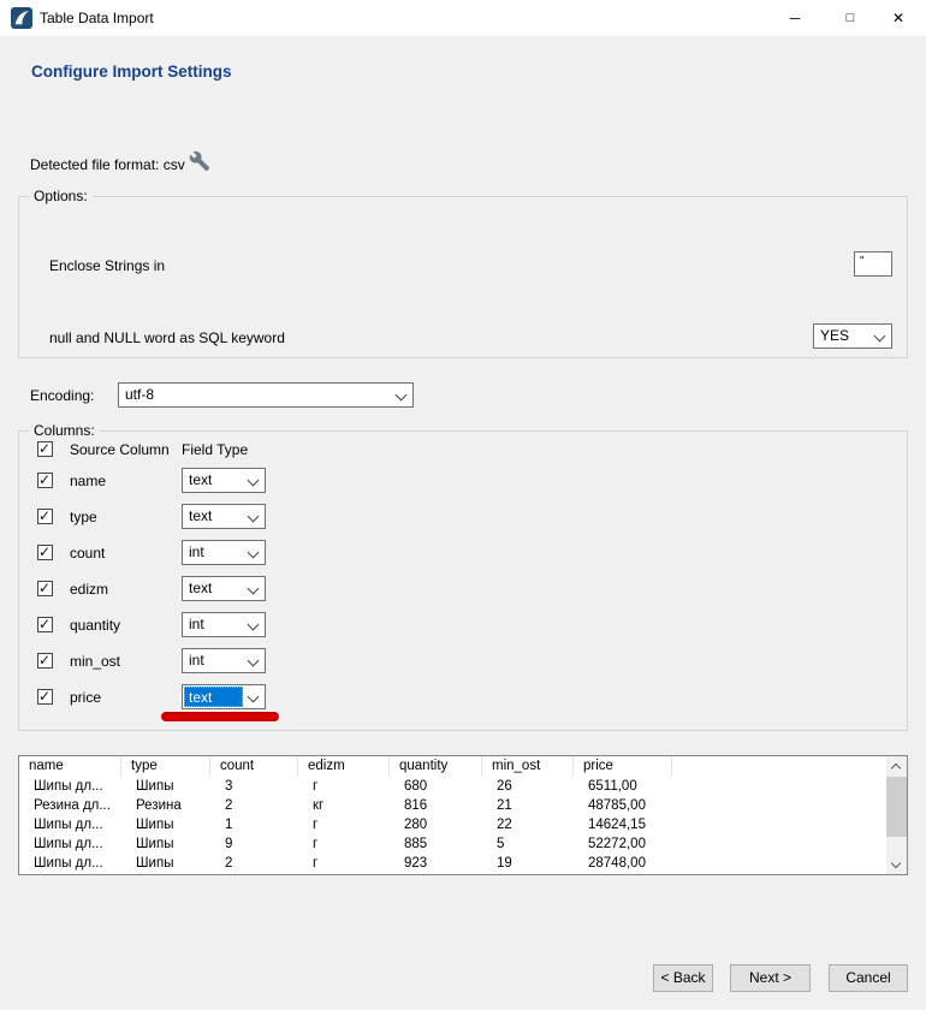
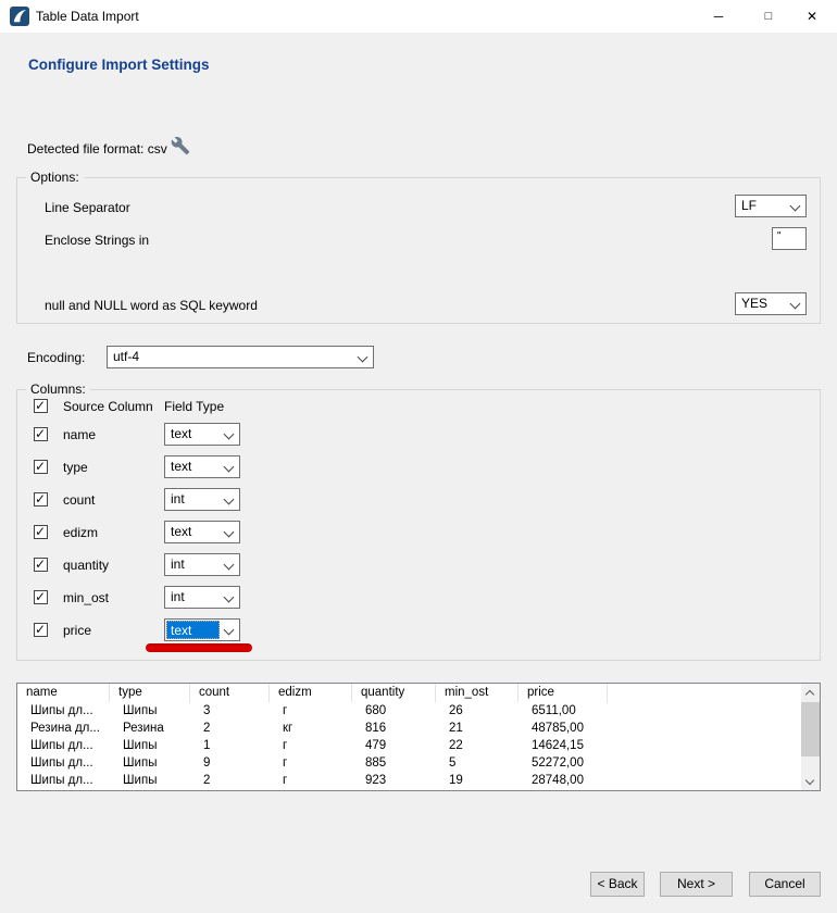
  Table Data Import
  ─
  □
  ✕
  Configure Import Settings
  Detected file format: csv
  Options:
+ Line Separator
+ LF
  Enclose Strings in
  "
  null and NULL word as SQL keyword
  YES
  Encoding:
- utf-8
+ utf-4
  Columns:
  ✓
  Source Column
  Field Type
  ✓
  name
  text
  ✓
  type
  text
  ✓
  count
  int
  ✓
  edizm
  text
  ✓
  quantity
  int
  ✓
  min_ost
  int
  ✓
  price
  text
  name
  type
  count
  edizm
  quantity
  min_ost
  price
  Шипы дл...
  Шипы
  3
  г
  680
  26
  6511,00
  Резина дл...
  Резина
  2
  кг
  816
  21
  48785,00
  Шипы дл...
  Шипы
  1
  г
- 280
+ 479
  22
  14624,15
  Шипы дл...
  Шипы
  9
  г
  885
  5
  52272,00
  Шипы дл...
  Шипы
  2
  г
  923
  19
  28748,00
  < Back
  Next >
  Cancel
